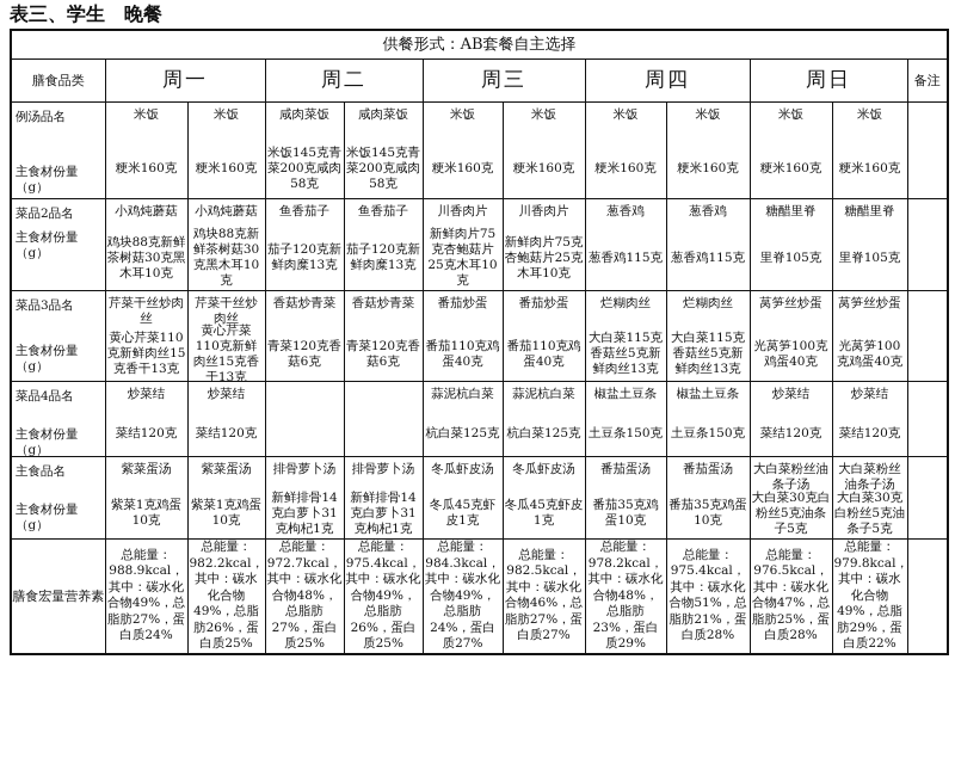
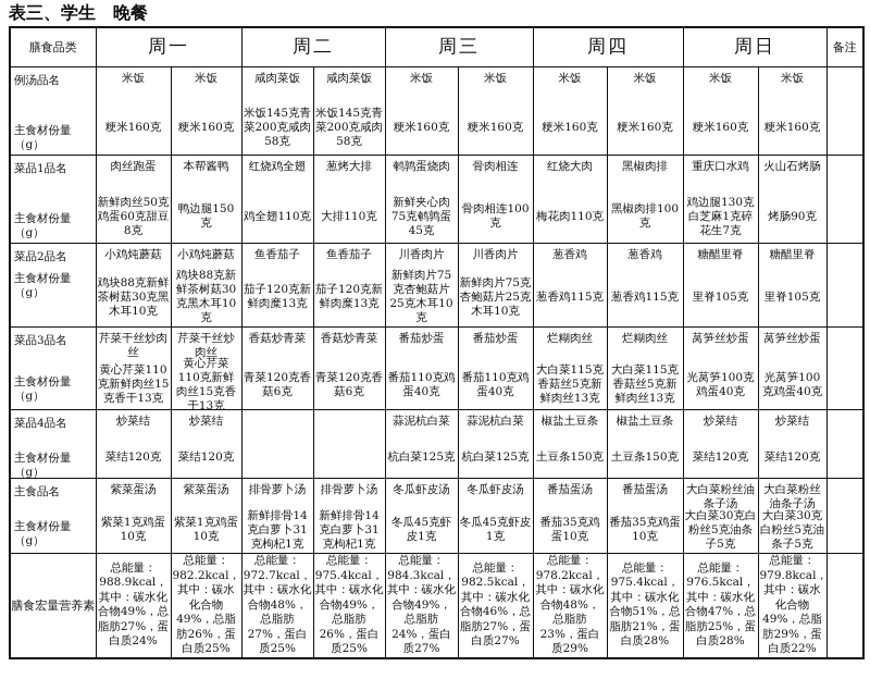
  表三、学生 晚餐
- 供餐形式：AB套餐自主选择
  膳食品类	周一	周二	周三	周四	周日	备注
  例汤品名主食材份量（g）	米饭粳米160克	米饭粳米160克	咸肉菜饭米饭145克青菜200克咸肉58克	咸肉菜饭米饭145克青菜200克咸肉58克	米饭粳米160克	米饭粳米160克	米饭粳米160克	米饭粳米160克	米饭粳米160克	米饭粳米160克
+ 菜品1品名主食材份量（g）	肉丝跑蛋新鲜肉丝50克鸡蛋60克甜豆8克	本帮酱鸭鸭边腿150克	红烧鸡全翅鸡全翅110克	葱烤大排大排110克	鹌鹑蛋烧肉新鲜夹心肉75克鹌鹑蛋45克	骨肉相连骨肉相连100克	红烧大肉梅花肉110克	黑椒肉排黑椒肉排100克	重庆口水鸡鸡边腿130克白芝麻1克碎花生7克	火山石烤肠烤肠90克
  菜品2品名主食材份量（g）	小鸡炖蘑菇鸡块88克新鲜茶树菇30克黑木耳10克	小鸡炖蘑菇鸡块88克新鲜茶树菇30克黑木耳10克	鱼香茄子茄子120克新鲜肉糜13克	鱼香茄子茄子120克新鲜肉糜13克	川香肉片新鲜肉片75克杏鲍菇片25克木耳10克	川香肉片新鲜肉片75克杏鲍菇片25克木耳10克	葱香鸡葱香鸡115克	葱香鸡葱香鸡115克	糖醋里脊里脊105克	糖醋里脊里脊105克
  菜品3品名主食材份量（g）	芹菜干丝炒肉丝黄心芹菜110克新鲜肉丝15克香干13克	芹菜干丝炒肉丝黄心芹菜110克新鲜肉丝15克香干13克	香菇炒青菜青菜120克香菇6克	香菇炒青菜青菜120克香菇6克	番茄炒蛋番茄110克鸡蛋40克	番茄炒蛋番茄110克鸡蛋40克	烂糊肉丝大白菜115克香菇丝5克新鲜肉丝13克	烂糊肉丝大白菜115克香菇丝5克新鲜肉丝13克	莴笋丝炒蛋光莴笋100克鸡蛋40克	莴笋丝炒蛋光莴笋100克鸡蛋40克
  菜品4品名主食材份量（g）	炒菜结菜结120克	炒菜结菜结120克			蒜泥杭白菜杭白菜125克	蒜泥杭白菜杭白菜125克	椒盐土豆条土豆条150克	椒盐土豆条土豆条150克	炒菜结菜结120克	炒菜结菜结120克
  主食品名主食材份量（g）	紫菜蛋汤紫菜1克鸡蛋10克	紫菜蛋汤紫菜1克鸡蛋10克	排骨萝卜汤新鲜排骨14克白萝卜31克枸杞1克	排骨萝卜汤新鲜排骨14克白萝卜31克枸杞1克	冬瓜虾皮汤冬瓜45克虾皮1克	冬瓜虾皮汤冬瓜45克虾皮1克	番茄蛋汤番茄35克鸡蛋10克	番茄蛋汤番茄35克鸡蛋10克	大白菜粉丝油条子汤大白菜30克白粉丝5克油条子5克	大白菜粉丝油条子汤大白菜30克白粉丝5克油条子5克
  膳食宏量营养素	总能量：988.9kcal，其中：碳水化合物49%，总脂肪27%，蛋白质24%	总能量：982.2kcal，其中：碳水化合物49%，总脂肪26%，蛋白质25%	总能量：972.7kcal，其中：碳水化合物48%，总脂肪27%，蛋白质25%	总能量：975.4kcal，其中：碳水化合物49%，总脂肪26%，蛋白质25%	总能量：984.3kcal，其中：碳水化合物49%，总脂肪24%，蛋白质27%	总能量：982.5kcal，其中：碳水化合物46%，总脂肪27%，蛋白质27%	总能量：978.2kcal，其中：碳水化合物48%，总脂肪23%，蛋白质29%	总能量：975.4kcal，其中：碳水化合物51%，总脂肪21%，蛋白质28%	总能量：976.5kcal，其中：碳水化合物47%，总脂肪25%，蛋白质28%	总能量：979.8kcal，其中：碳水化合物49%，总脂肪29%，蛋白质22%
